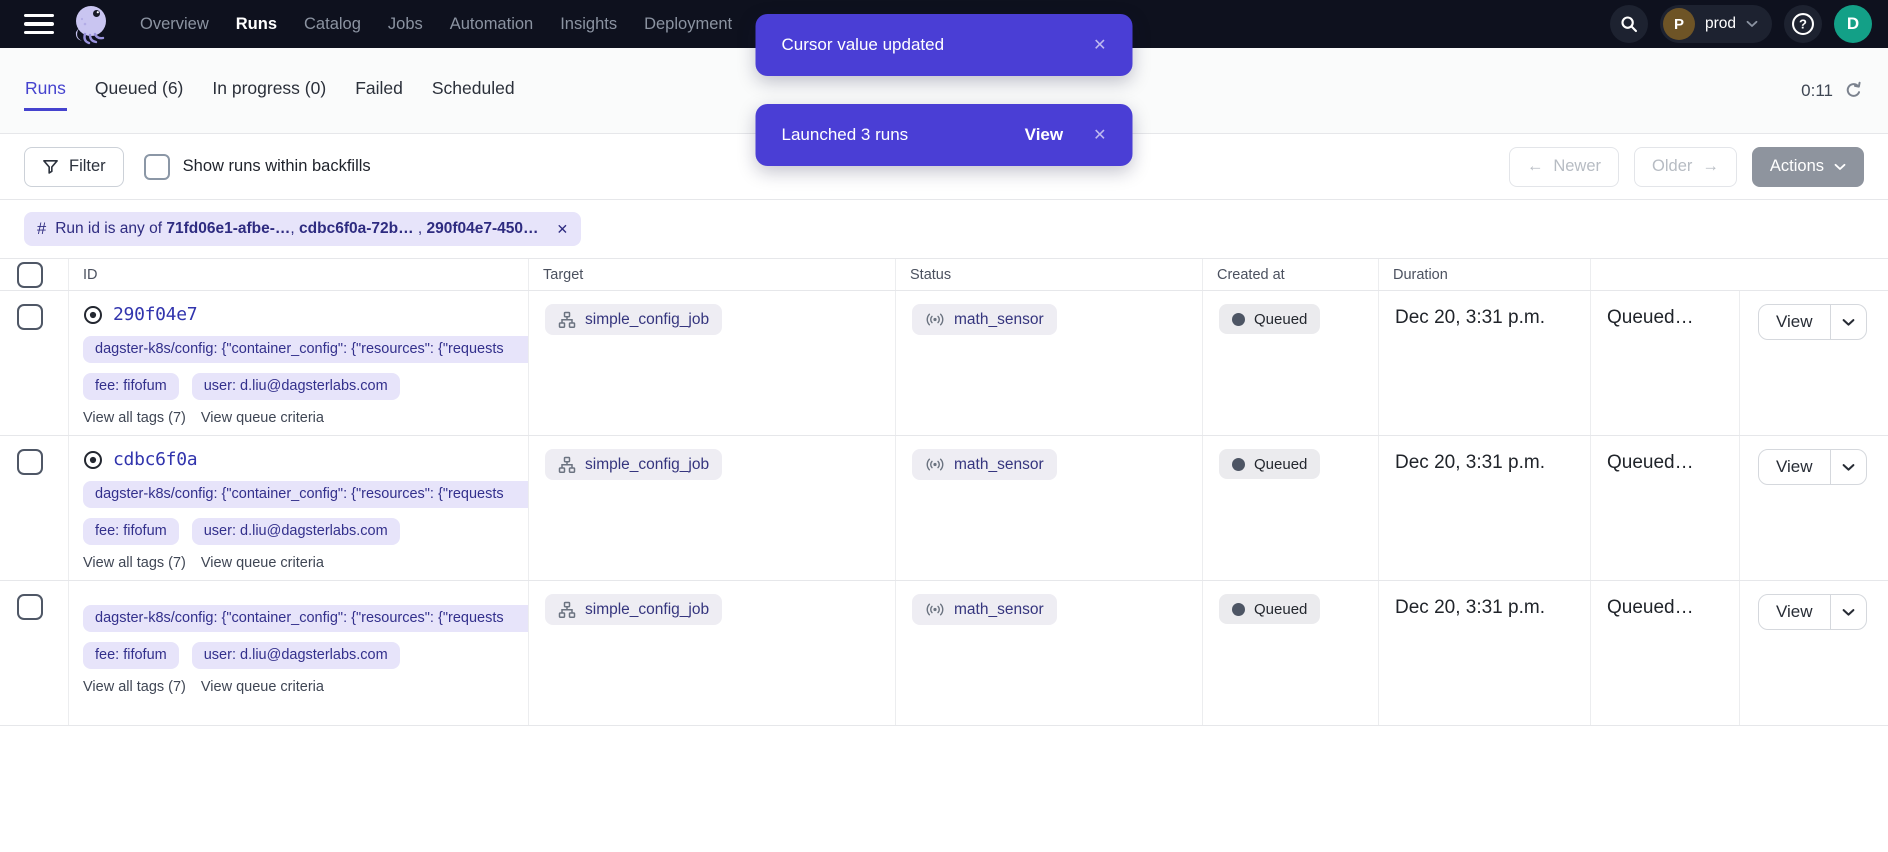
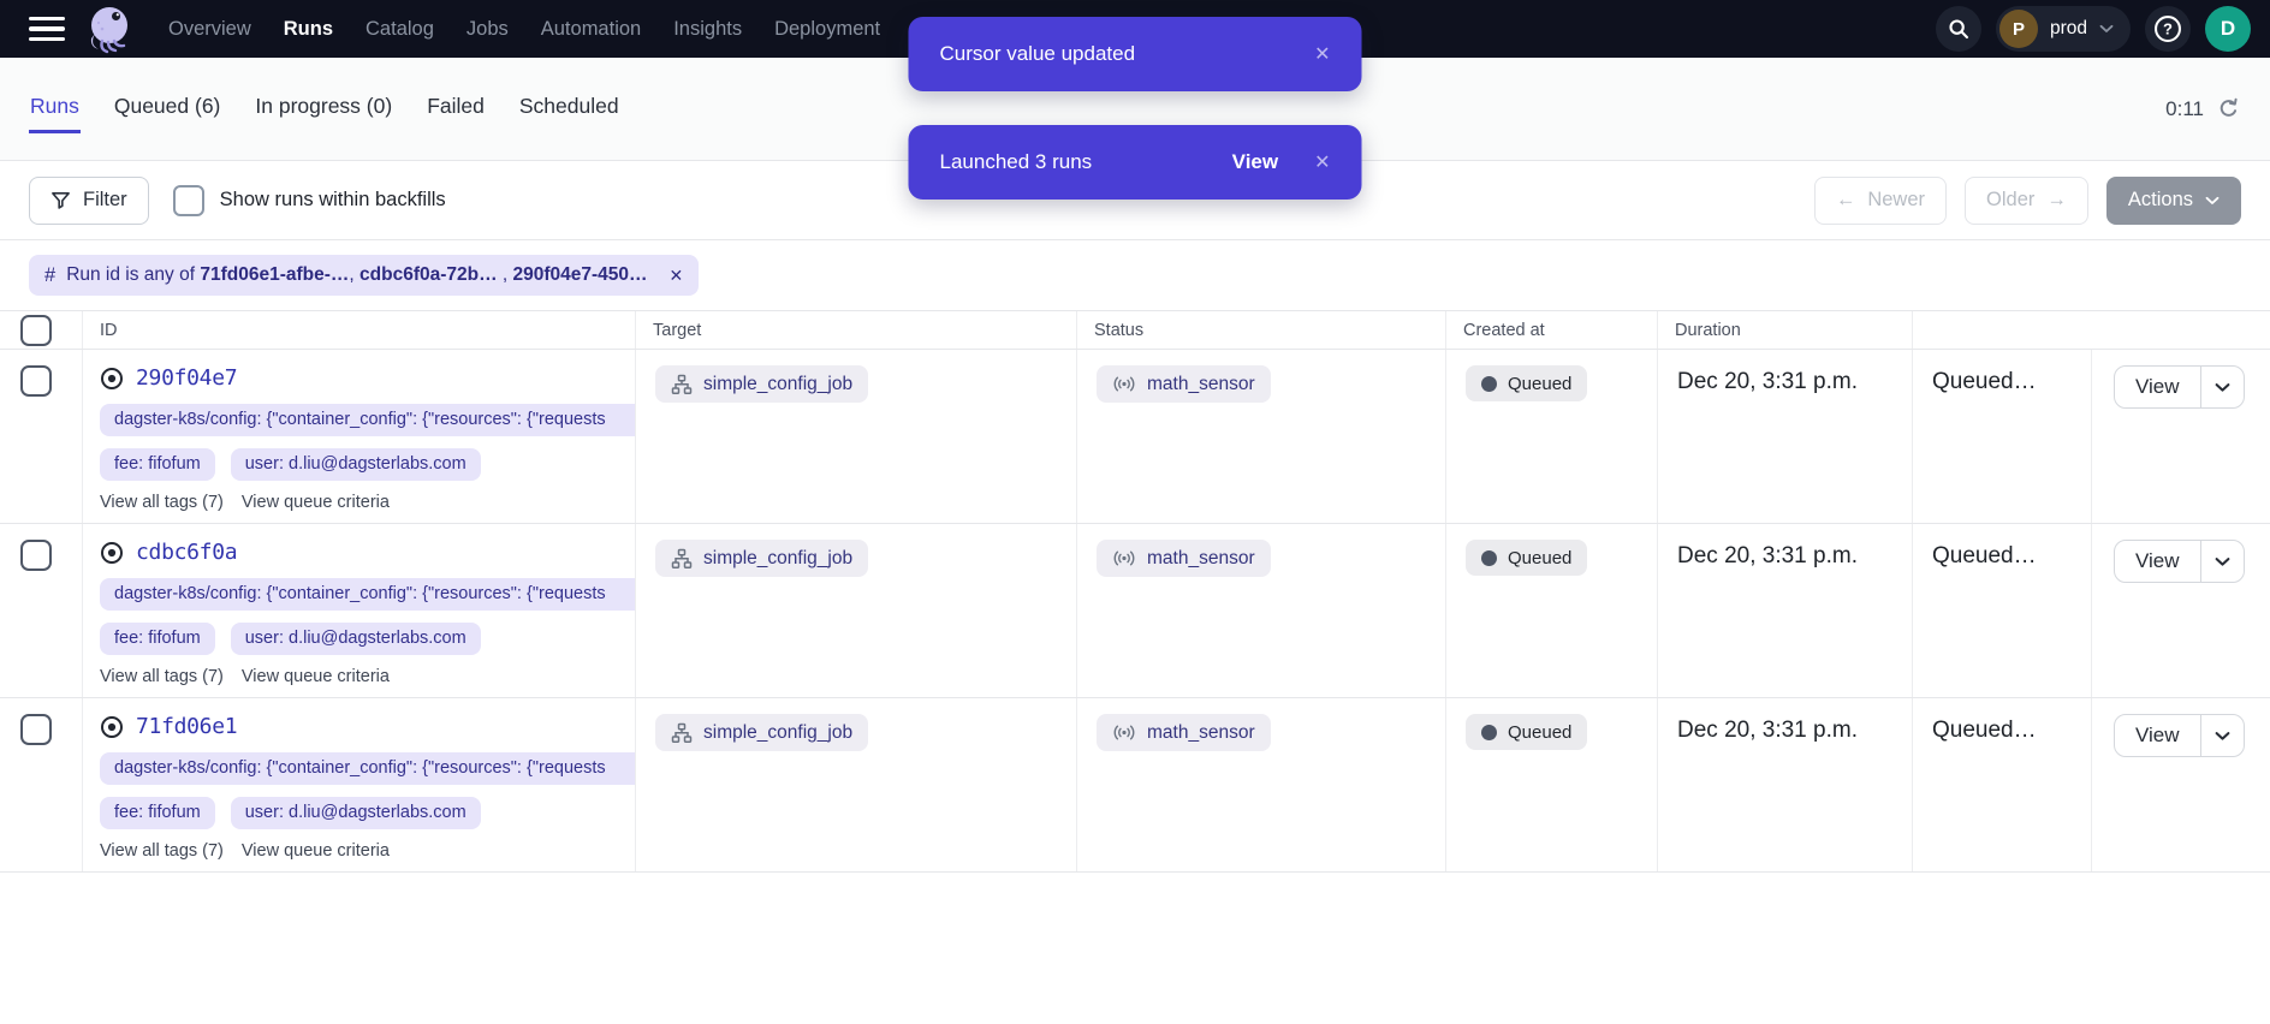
  Overview
  Runs
  Catalog
  Jobs
  Automation
  Insights
  Deployment
  P
  prod
  ?
  D
  Cursor value updated
  ✕
  Launched 3 runs
  View
  ✕
  Runs
  Queued (6)
  In progress (0)
  Failed
  Scheduled
  0:11
  Filter
  Show runs within backfills
  ←
  Newer
  Older
  →
  Actions
  #
  Run id is any of 71fd06e1-afbe-…, cdbc6f0a-72b… , 290f04e7-450…
  ✕
  ID
  Target
  Status
  Created at
  Duration
  290f04e7
  dagster-k8s/config: {"container_config": {"resources": {"requests
  fee: fifofum
  user: d.liu@dagsterlabs.com
  View all tags (7)
  View queue criteria
  simple_config_job
  math_sensor
  Queued
  Dec 20, 3:31 p.m.
  Queued…
  View
  cdbc6f0a
  dagster-k8s/config: {"container_config": {"resources": {"requests
  fee: fifofum
  user: d.liu@dagsterlabs.com
  View all tags (7)
  View queue criteria
  simple_config_job
  math_sensor
  Queued
  Dec 20, 3:31 p.m.
  Queued…
  View
+ 71fd06e1
  dagster-k8s/config: {"container_config": {"resources": {"requests
  fee: fifofum
  user: d.liu@dagsterlabs.com
  View all tags (7)
  View queue criteria
  simple_config_job
  math_sensor
  Queued
  Dec 20, 3:31 p.m.
  Queued…
  View
